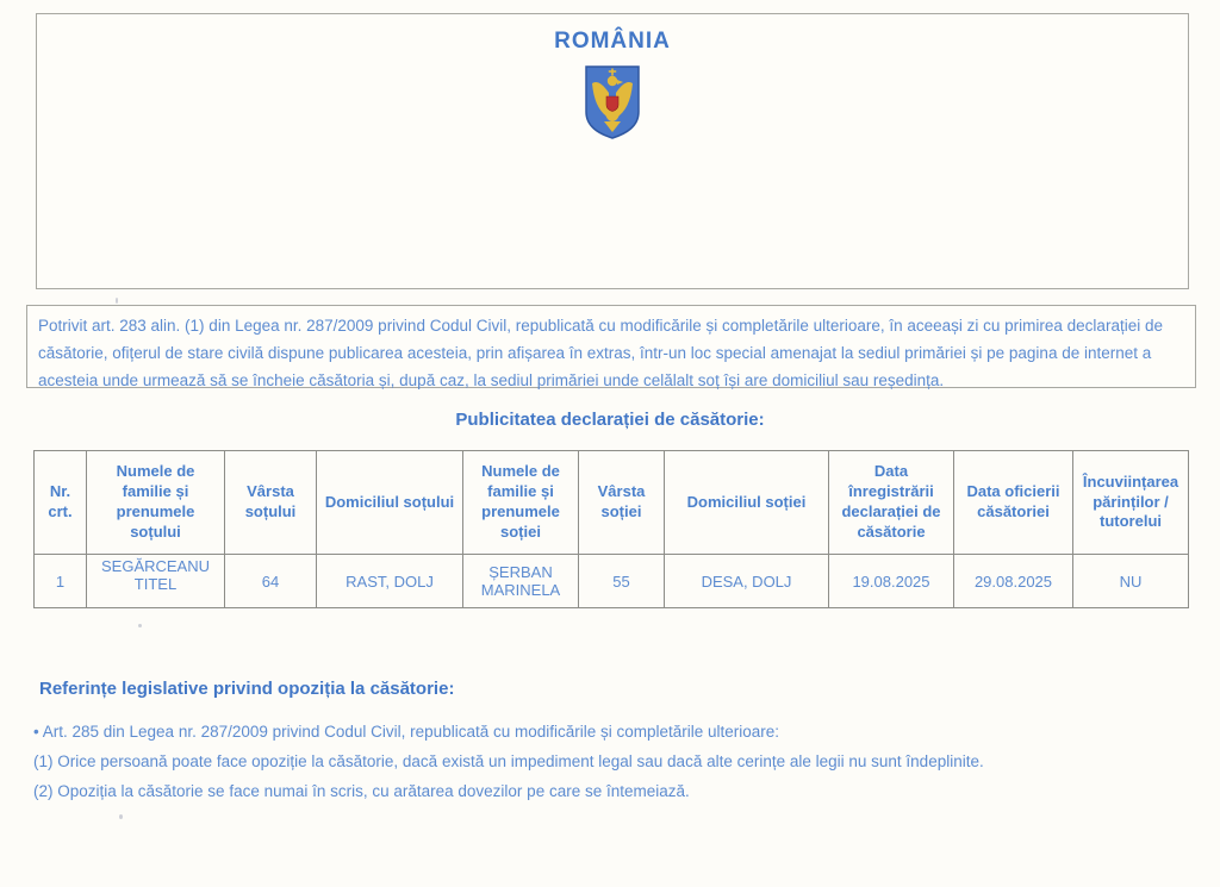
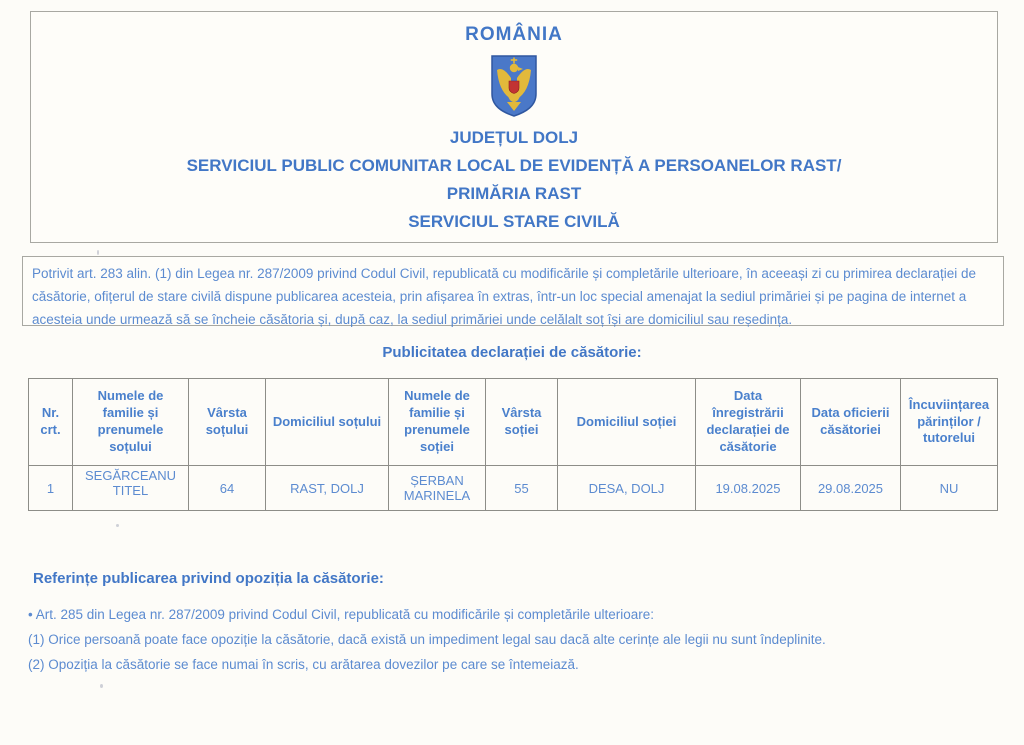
  ROMÂNIA
+ JUDEȚUL DOLJ
+ SERVICIUL PUBLIC COMUNITAR LOCAL DE EVIDENȚĂ A PERSOANELOR RAST/
+ PRIMĂRIA RAST
+ SERVICIUL STARE CIVILĂ
  Potrivit art. 283 alin. (1) din Legea nr. 287/2009 privind Codul Civil, republicată cu modificările și completările ulterioare, în aceeași zi cu primirea declarației de căsătorie, ofițerul de stare civilă dispune publicarea acesteia, prin afișarea în extras, într-un loc special amenajat la sediul primăriei și pe pagina de internet a acesteia unde urmează să se încheie căsătoria și, după caz, la sediul primăriei unde celălalt soț își are domiciliul sau reședința.
  Publicitatea declarației de căsătorie:
  Nr. crt.	Numele de familie și prenumele soțului	Vârsta soțului	Domiciliul soțului	Numele de familie și prenumele soției	Vârsta soției	Domiciliul soției	Data înregistrării declarației de căsătorie	Data oficierii căsătoriei	Încuviințarea părinților / tutorelui
  1	SEGĂRCEANU TITEL	64	RAST, DOLJ	ȘERBAN MARINELA	55	DESA, DOLJ	19.08.2025	29.08.2025	NU
- Referințe legislative privind opoziția la căsătorie:
+ Referințe publicarea privind opoziția la căsătorie:
  • Art. 285 din Legea nr. 287/2009 privind Codul Civil, republicată cu modificările și completările ulterioare:
  (1) Orice persoană poate face opoziție la căsătorie, dacă există un impediment legal sau dacă alte cerințe ale legii nu sunt îndeplinite.
  (2) Opoziția la căsătorie se face numai în scris, cu arătarea dovezilor pe care se întemeiază.
